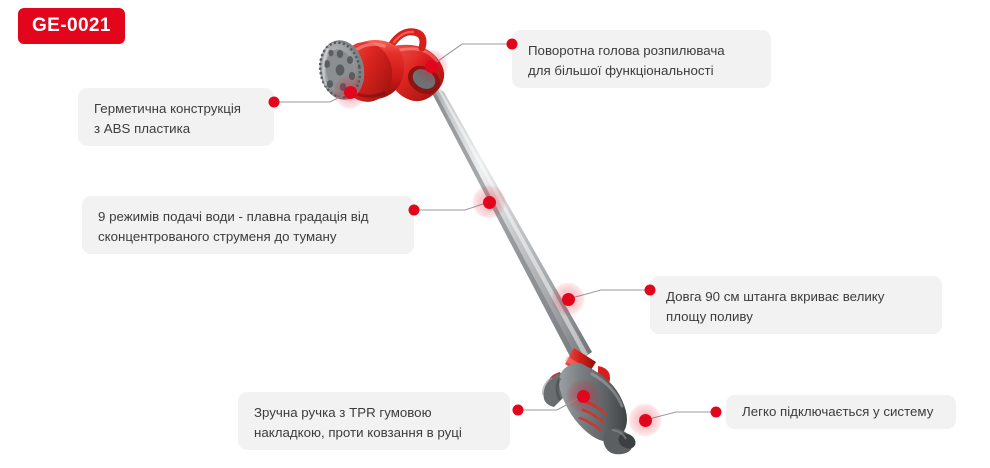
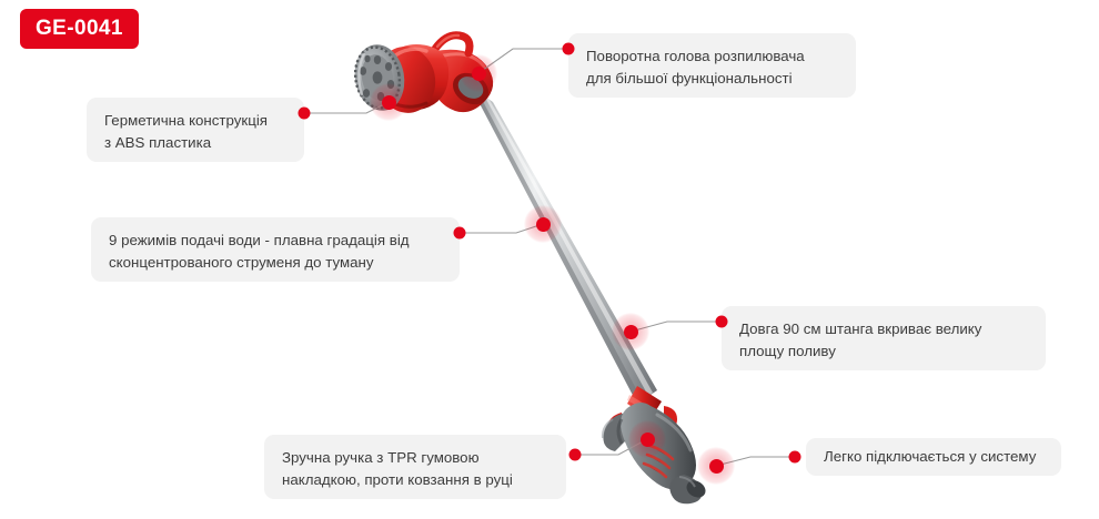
  Поворотна голова розпилювача
  для більшої функціональності
  Герметична конструкція
  з ABS пластика
  9 режимів подачі води - плавна градація від
  сконцентрованого струменя до туману
  Довга 90 см штанга вкриває велику
  площу поливу
  Зручна ручка з TPR гумовою
  накладкою, проти ковзання в руці
  Легко підключається у систему
- GE-0021
+ GE-0041
